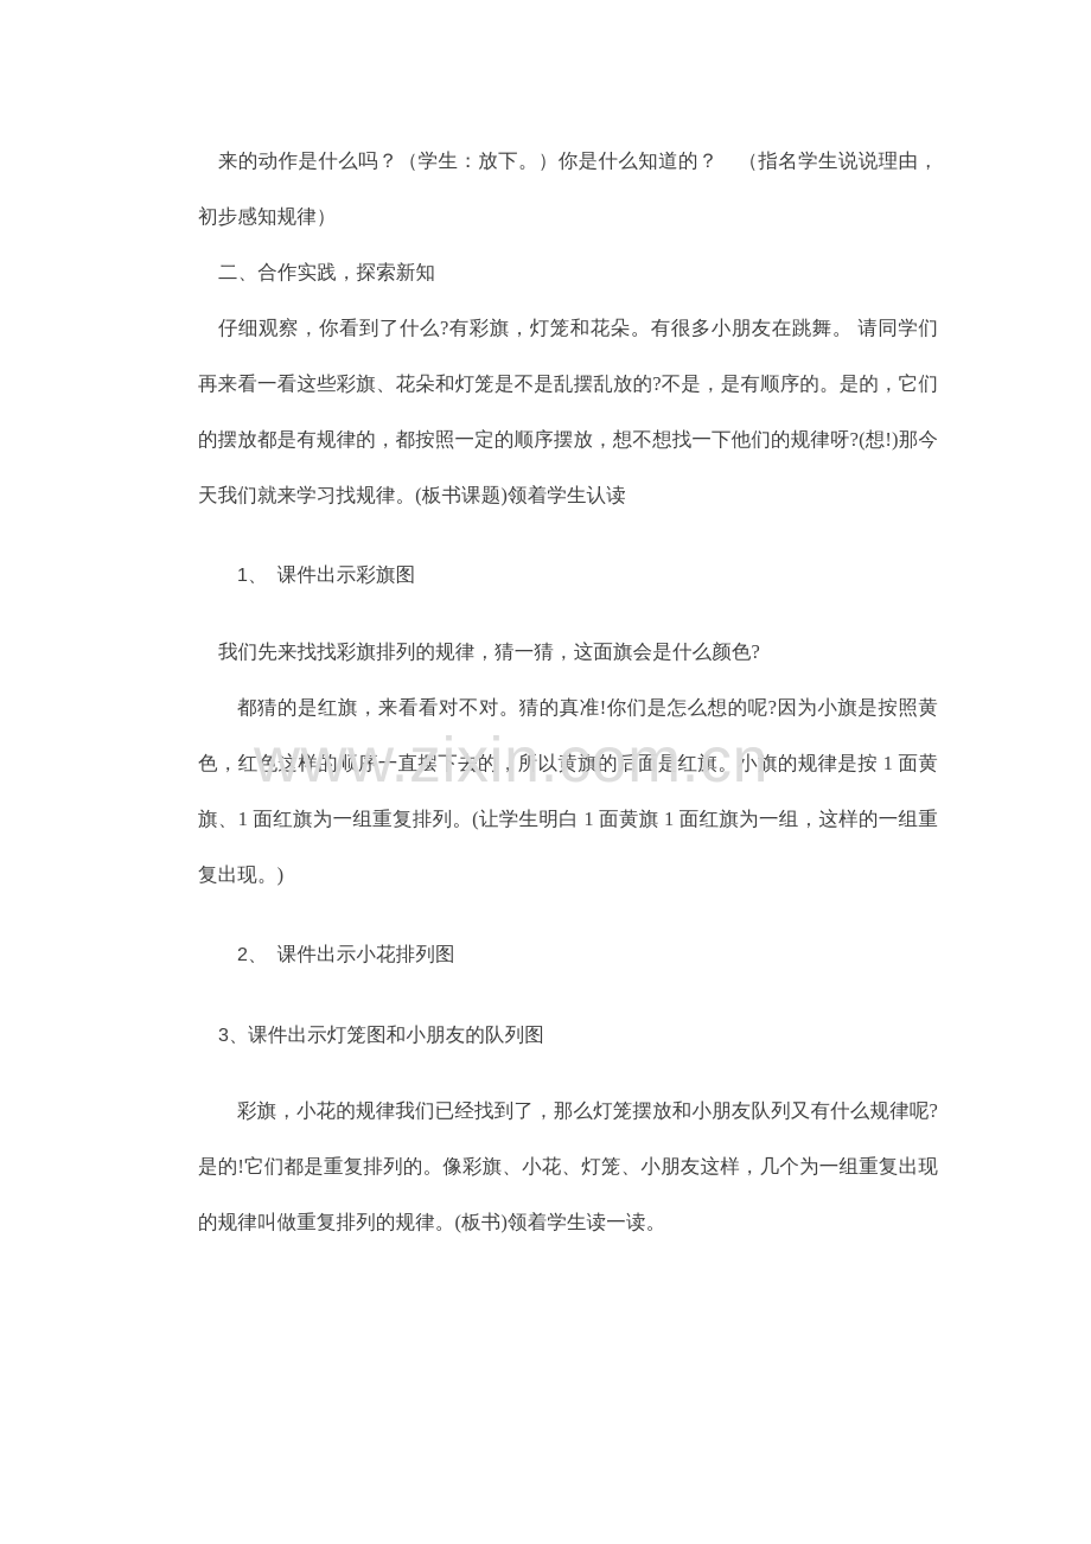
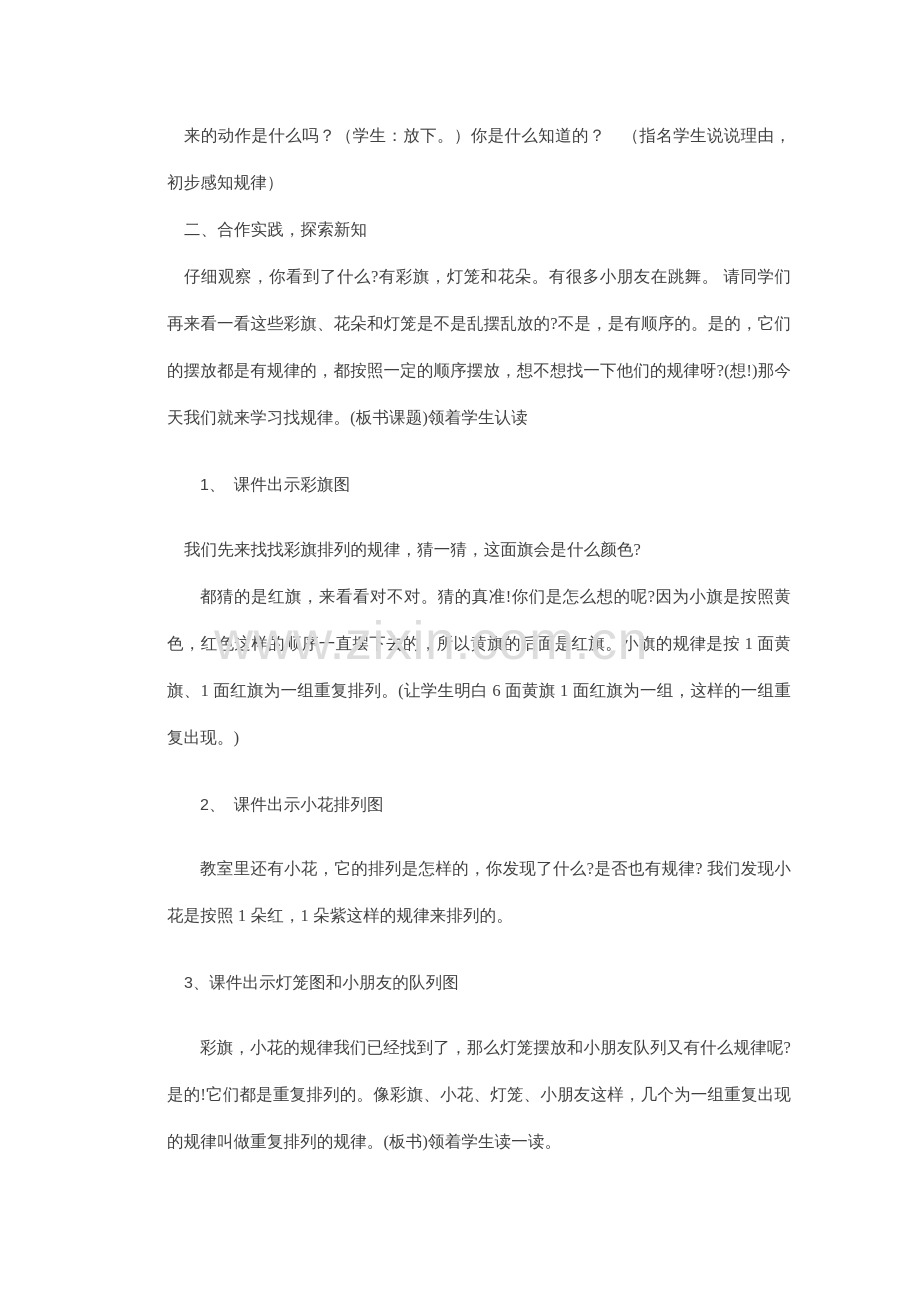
  来的动作是什么吗？（学生：放下。）你是什么知道的？ （指名学生说说理由，初步感知规律）
  二、合作实践，探索新知
  仔细观察，你看到了什么?有彩旗，灯笼和花朵。有很多小朋友在跳舞。 请同学们再来看一看这些彩旗、花朵和灯笼是不是乱摆乱放的?不是，是有顺序的。是的，它们的摆放都是有规律的，都按照一定的顺序摆放，想不想找一下他们的规律呀?(想!)那今天我们就来学习找规律。(板书课题)领着学生认读
  1、 课件出示彩旗图
  我们先来找找彩旗排列的规律，猜一猜，这面旗会是什么颜色?
- 都猜的是红旗，来看看对不对。猜的真准!你们是怎么想的呢?因为小旗是按照黄色，红色这样的顺序一直摆下去的，所以黄旗的后面是红旗。小旗的规律是按 1 面黄旗、1 面红旗为一组重复排列。(让学生明白 1 面黄旗 1 面红旗为一组，这样的一组重复出现。)
+ 都猜的是红旗，来看看对不对。猜的真准!你们是怎么想的呢?因为小旗是按照黄色，红色这样的顺序一直摆下去的，所以黄旗的后面是红旗。小旗的规律是按 1 面黄旗、1 面红旗为一组重复排列。(让学生明白 6 面黄旗 1 面红旗为一组，这样的一组重复出现。)
  2、 课件出示小花排列图
+ 教室里还有小花，它的排列是怎样的，你发现了什么?是否也有规律? 我们发现小花是按照 1 朵红，1 朵紫这样的规律来排列的。
  3、课件出示灯笼图和小朋友的队列图
  彩旗，小花的规律我们已经找到了，那么灯笼摆放和小朋友队列又有什么规律呢? 是的!它们都是重复排列的。像彩旗、小花、灯笼、小朋友这样，几个为一组重复出现的规律叫做重复排列的规律。(板书)领着学生读一读。
  www.zixin.com.cn
